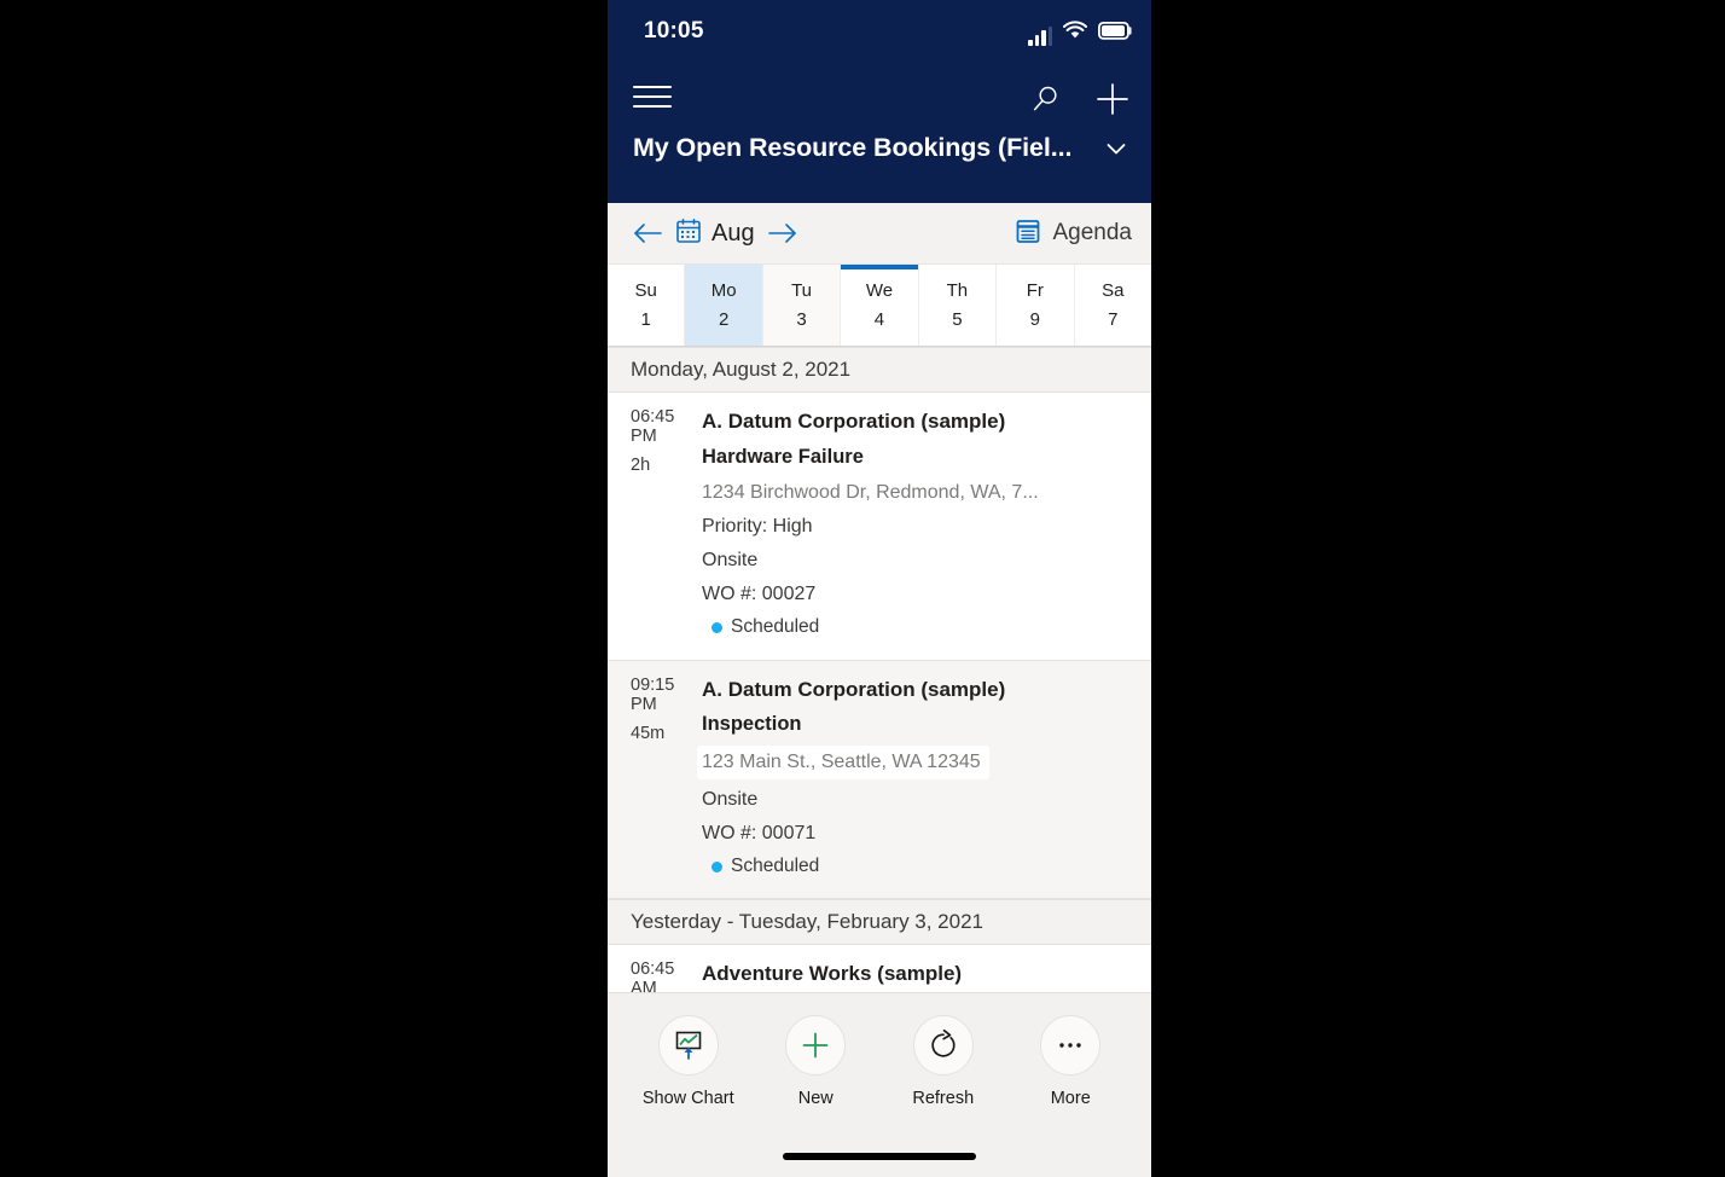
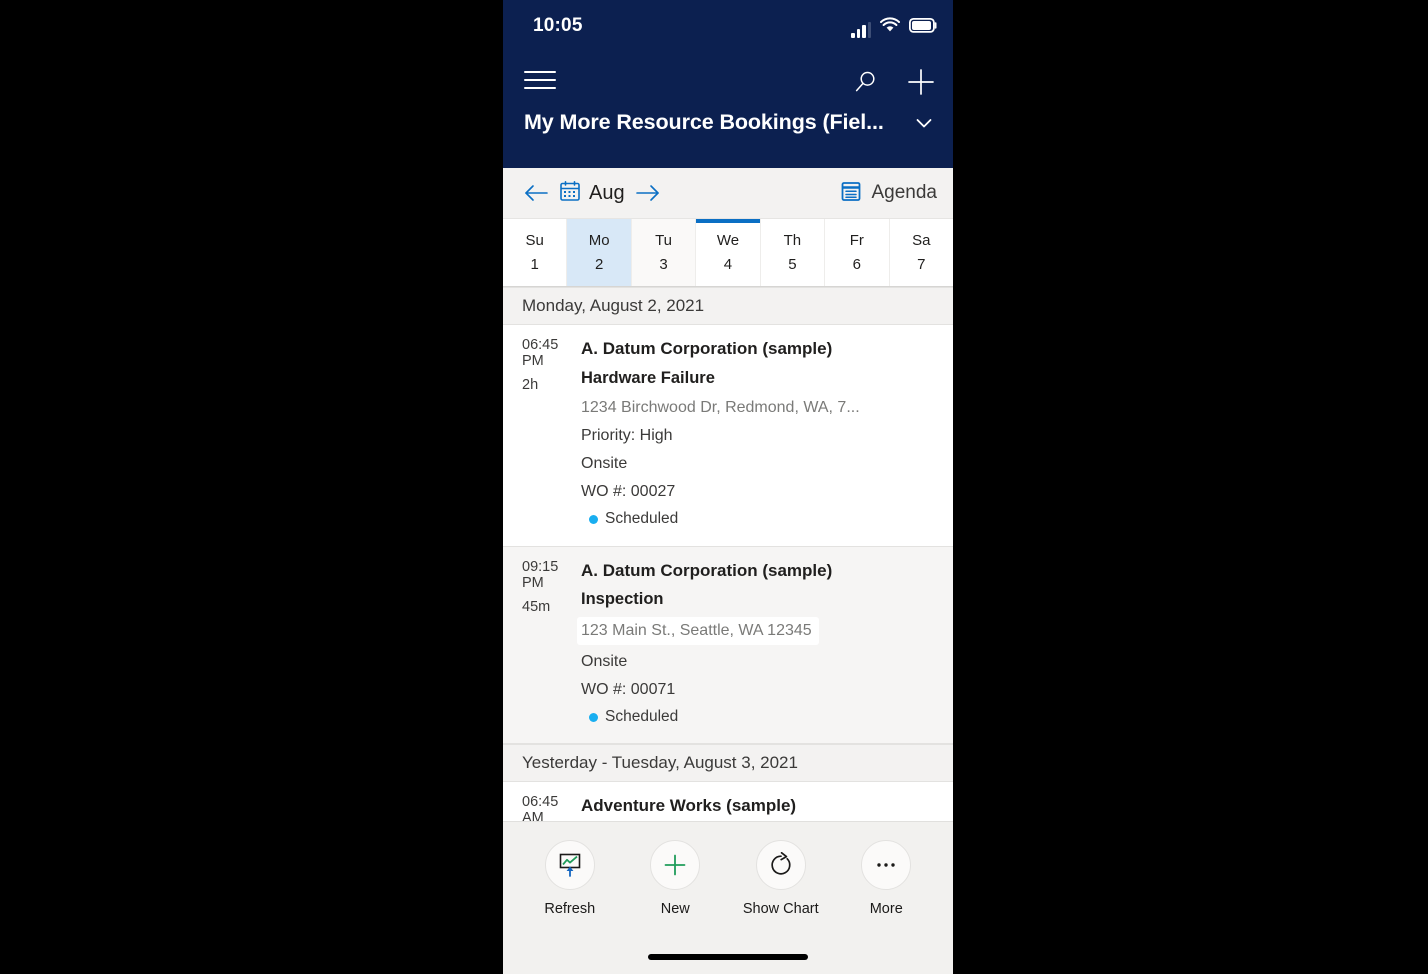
  10:05
- My Open Resource Bookings (Fiel...
+ My More Resource Bookings (Fiel...
  Aug
  Agenda
  Su
  1
  Mo
  2
  Tu
  3
  We
  4
  Th
  5
  Fr
- 9
+ 6
  Sa
  7
  Monday, August 2, 2021
  06:45 PM
  2h
  A. Datum Corporation (sample)
  Hardware Failure
  1234 Birchwood Dr, Redmond, WA, 7...
  Priority: High
  Onsite
  WO #: 00027
  Scheduled
  09:15 PM
  45m
  A. Datum Corporation (sample)
  Inspection
  123 Main St., Seattle, WA 12345
  Onsite
  WO #: 00071
  Scheduled
- Yesterday - Tuesday, February 3, 2021
+ Yesterday - Tuesday, August 3, 2021
  06:45 AM
  Adventure Works (sample)
- Show Chart
+ Refresh
  New
- Refresh
+ Show Chart
  More
